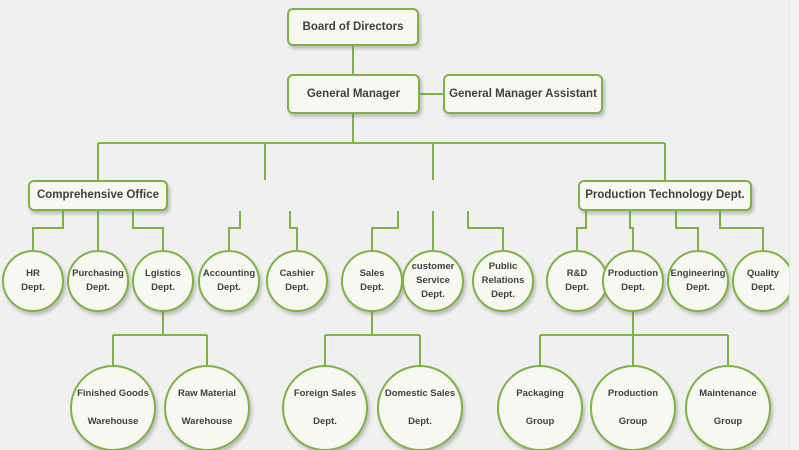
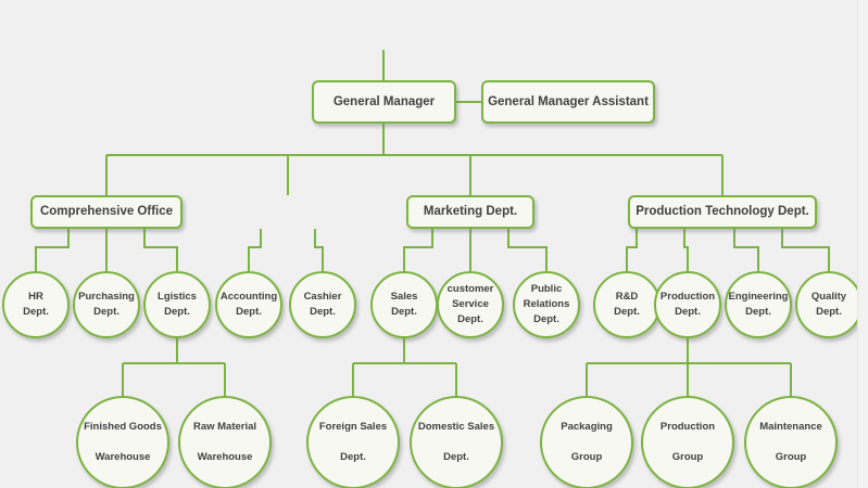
- Board of Directors
  General Manager
  General Manager Assistant
  Comprehensive Office
+ Marketing Dept.
  Production Technology Dept.
  HR
  Dept.
  Purchasing
  Dept.
  Lgistics
  Dept.
  Accounting
  Dept.
  Cashier
  Dept.
  Sales
  Dept.
  customer
  Service
  Dept.
  Public
  Relations
  Dept.
  R&D
  Dept.
  Production
  Dept.
  Engineering
  Dept.
  Quality
  Dept.
  Finished Goods
  Warehouse
  Raw Material
  Warehouse
  Foreign Sales
  Dept.
  Domestic Sales
  Dept.
  Packaging
  Group
  Production
  Group
  Maintenance
  Group
